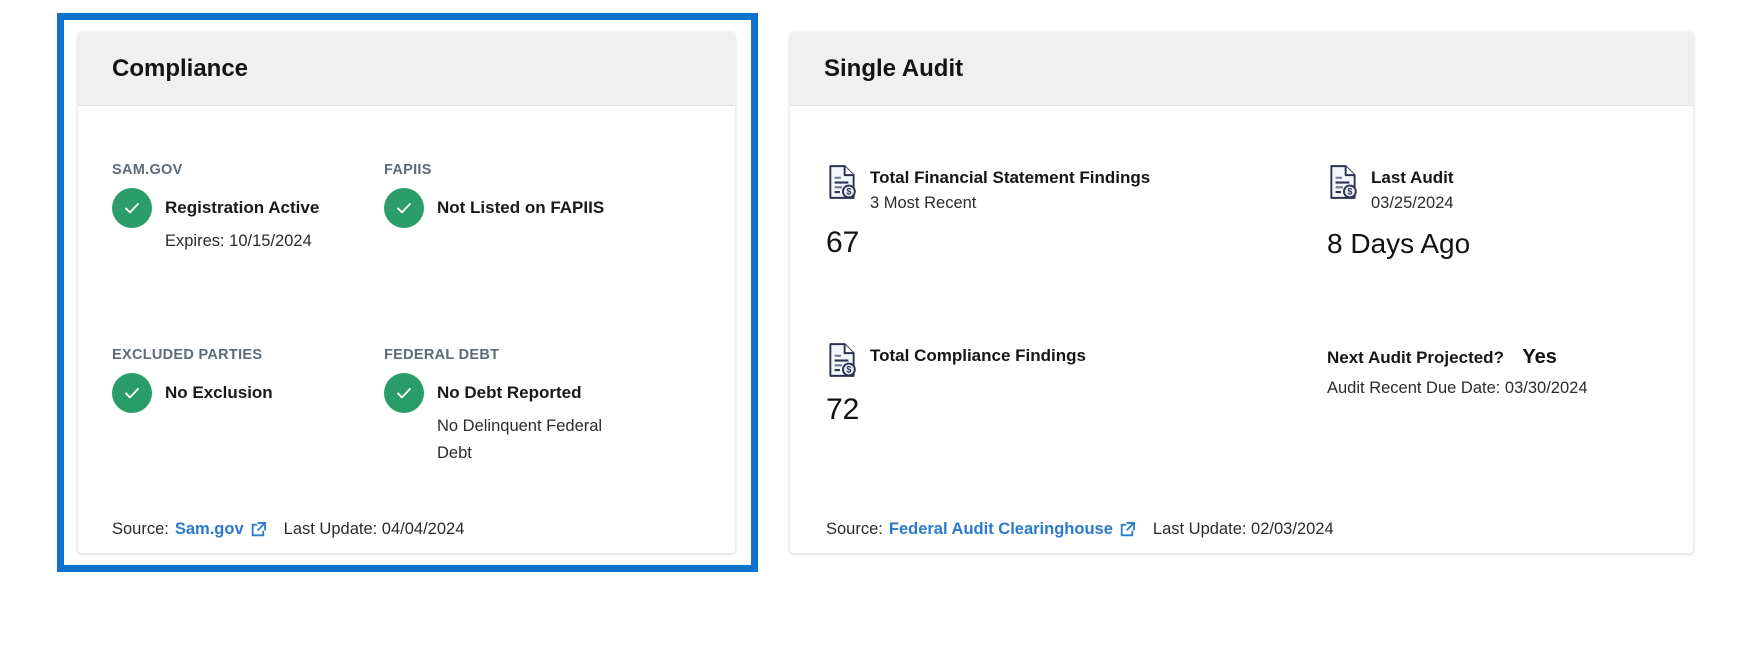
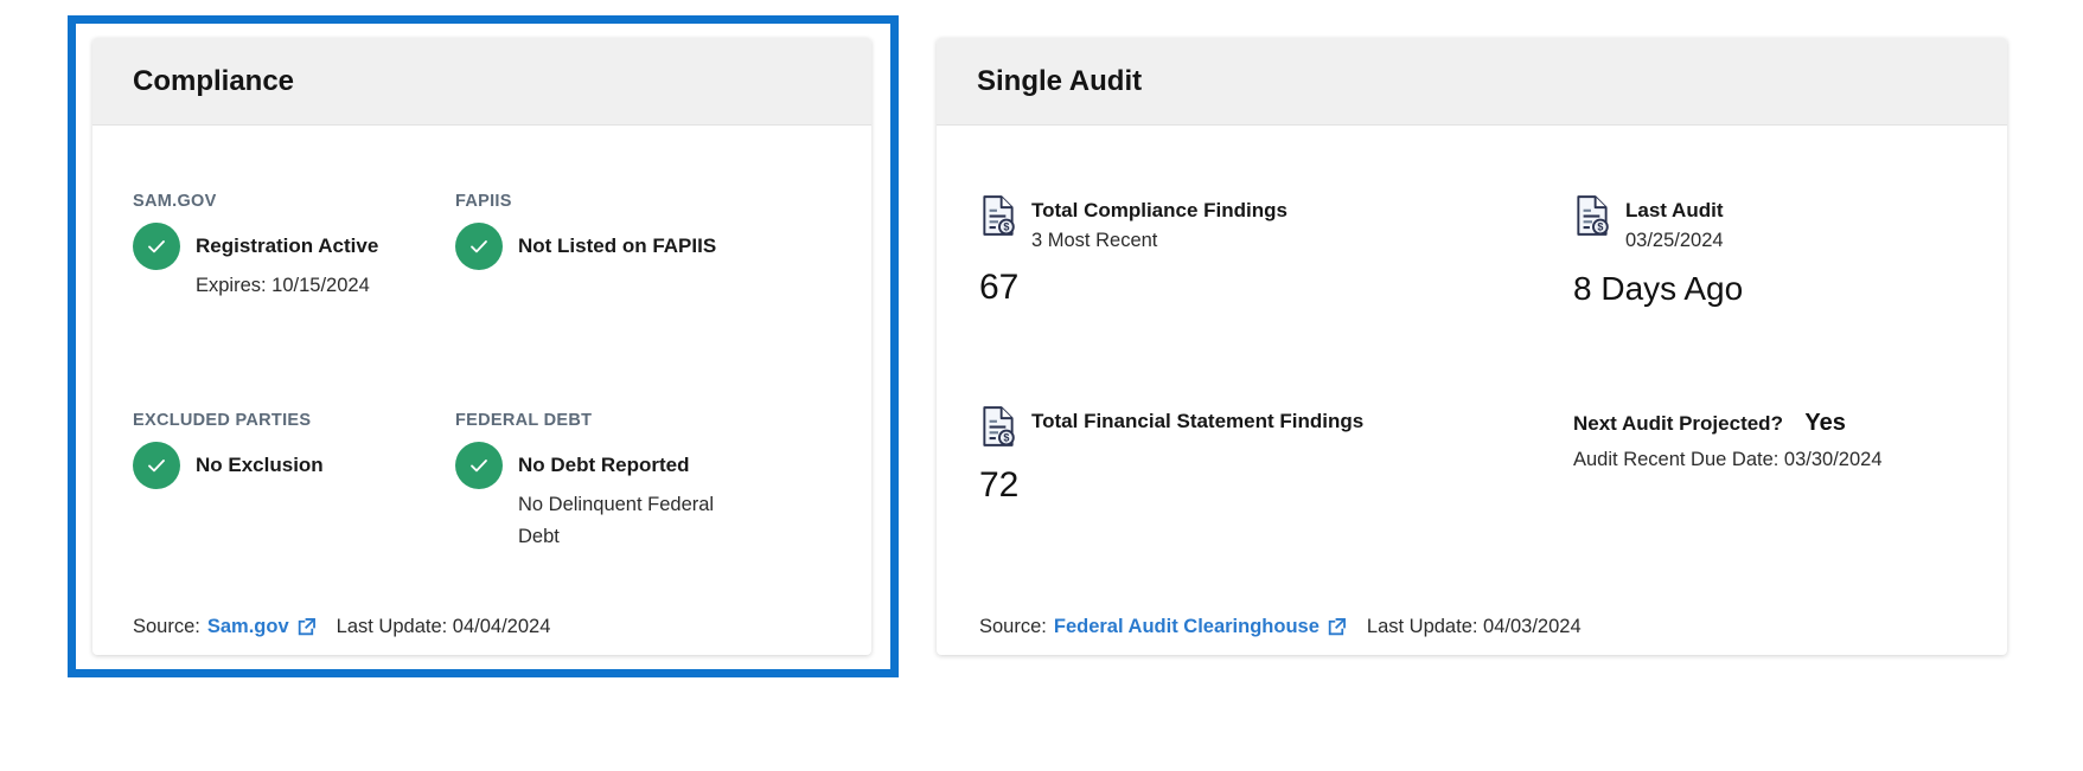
  Compliance
  SAM.GOV
  Registration Active
  Expires: 10/15/2024
  FAPIIS
  Not Listed on FAPIIS
  EXCLUDED PARTIES
  No Exclusion
  FEDERAL DEBT
  No Debt Reported
  No Delinquent Federal Debt
  Source:
  Sam.gov
  Last Update: 04/04/2024
  Single Audit
  $
- Total Financial Statement Findings
+ Total Compliance Findings
  3 Most Recent
  67
  $
  Last Audit
  03/25/2024
  8 Days Ago
  $
- Total Compliance Findings
+ Total Financial Statement Findings
  72
  Next Audit Projected? Yes
  Audit Recent Due Date: 03/30/2024
  Source:
  Federal Audit Clearinghouse
- Last Update: 02/03/2024
+ Last Update: 04/03/2024
